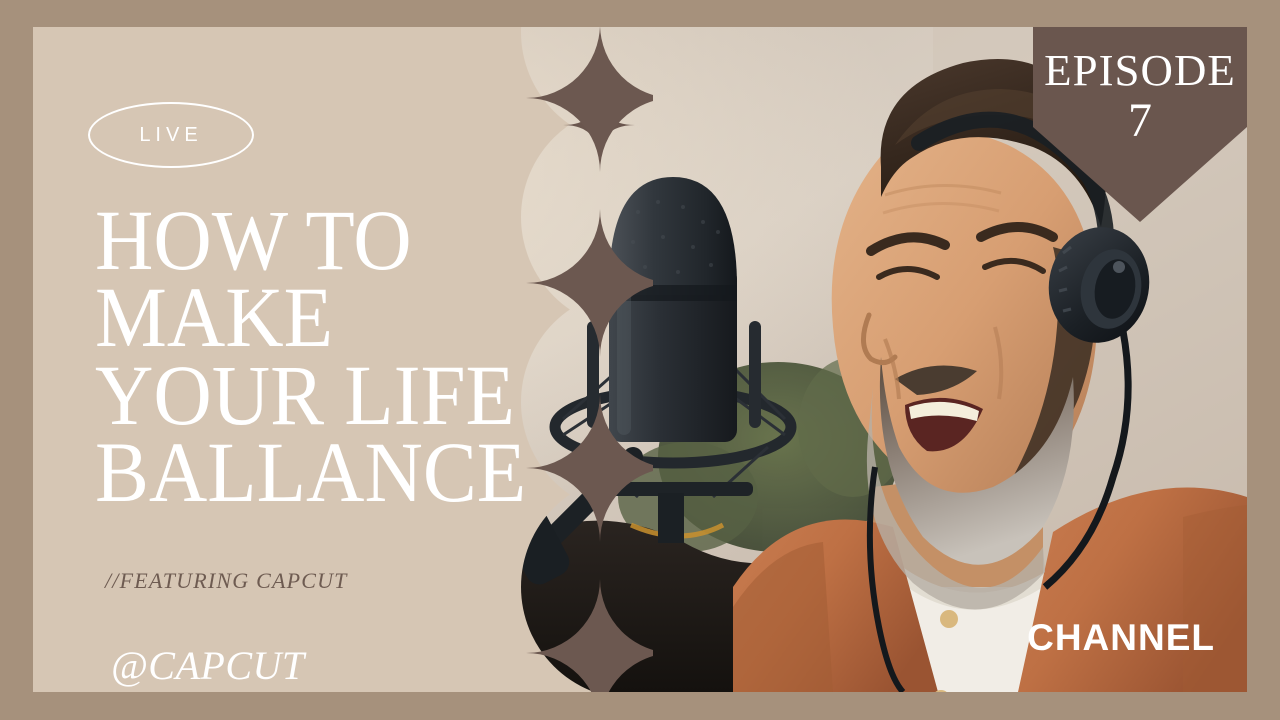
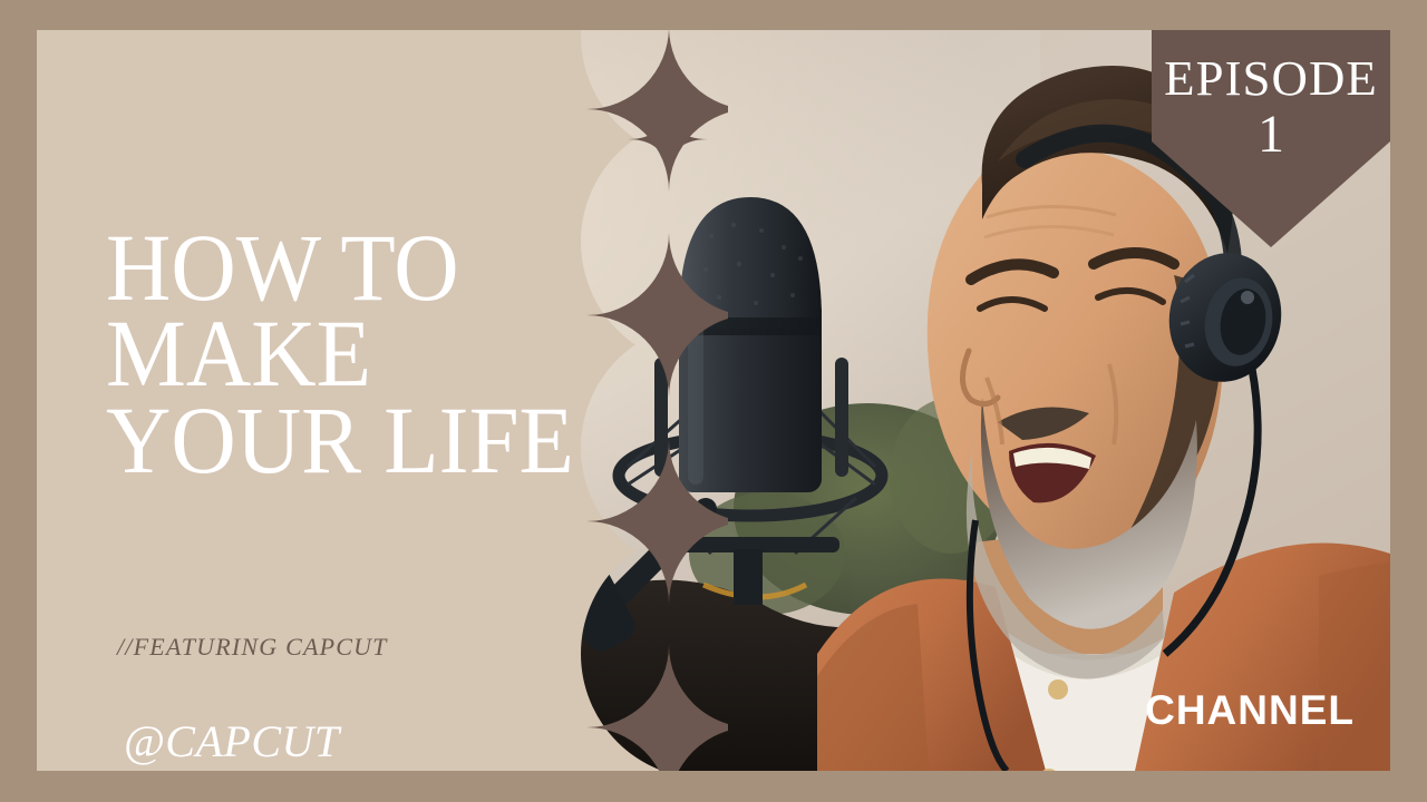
- LIVE
  HOW TO
  MAKE
  YOUR LIFE
- BALLANCE
  //FEATURING CAPCUT
  @CAPCUT
  EPISODE
- 7
+ 1
  CHANNEL
